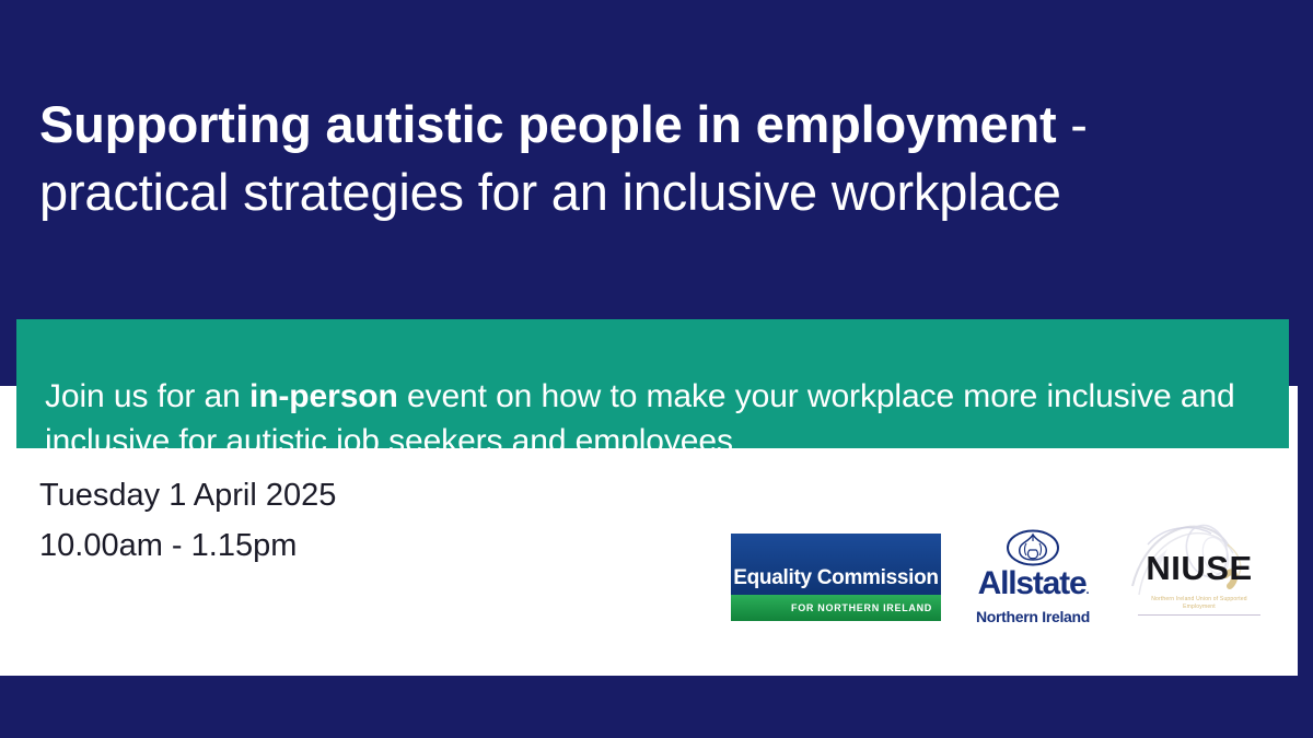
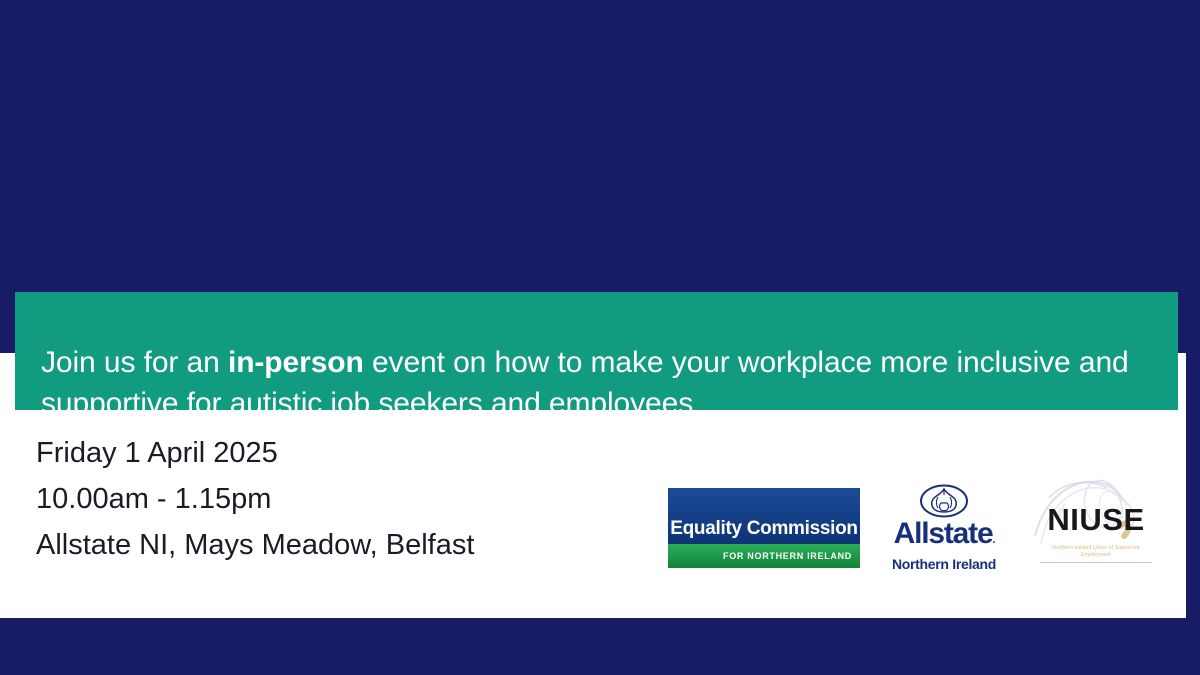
- Supporting autistic people in employment - practical strategies for an inclusive workplace
- Join us for an in-person event on how to make your workplace more inclusive and inclusive for autistic job seekers and employees
+ Join us for an in-person event on how to make your workplace more inclusive and supportive for autistic job seekers and employees
- Tuesday 1 April 2025
+ Friday 1 April 2025
  10.00am - 1.15pm
+ Allstate NI, Mays Meadow, Belfast
  Equality Commission
  FOR NORTHERN IRELAND
  Allstate.
  Northern Ireland
  NIUSE
